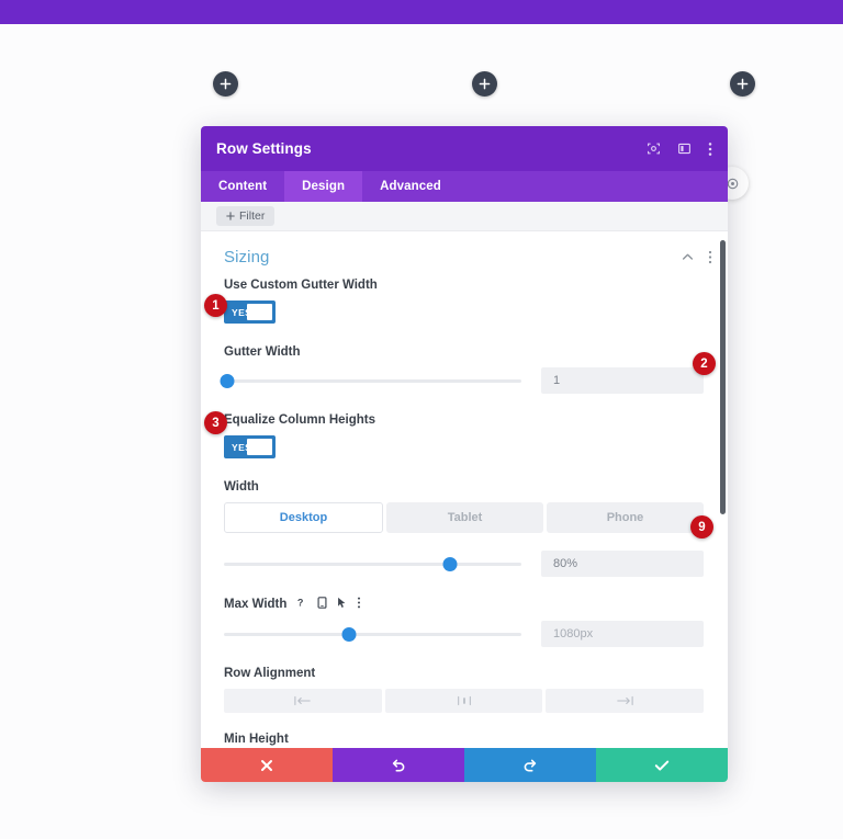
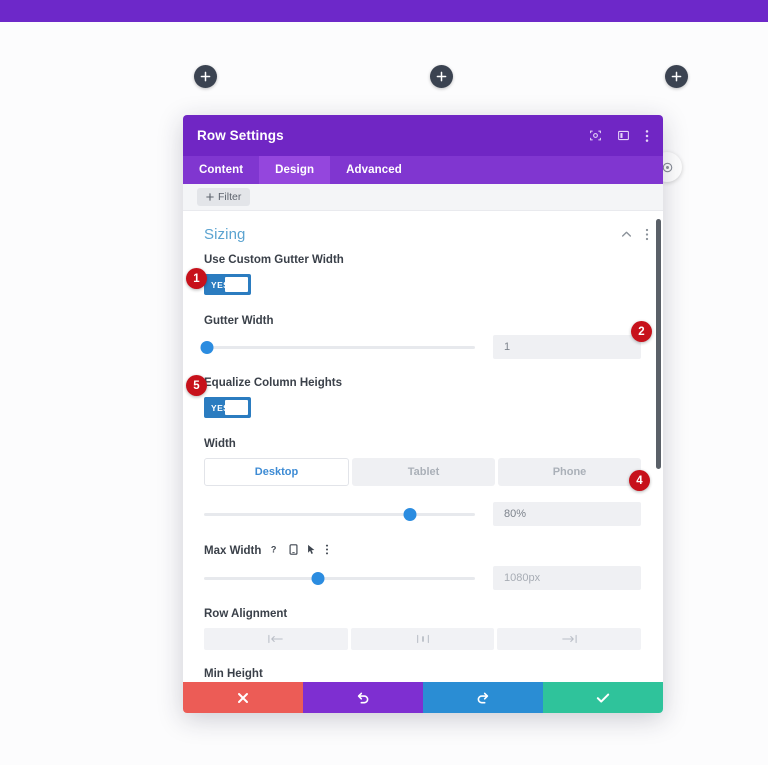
  Row Settings
  Content
  Design
  Advanced
  Filter
  Sizing
  Use Custom Gutter Width
  Gutter Width
  1
  Equalize Column Heights
  Width
  Desktop
  Tablet
  Phone
  80%
  Max Width
  ?
  1080px
  Row Alignment
  Min Height
  1
  2
- 3
+ 5
- 9
+ 4
